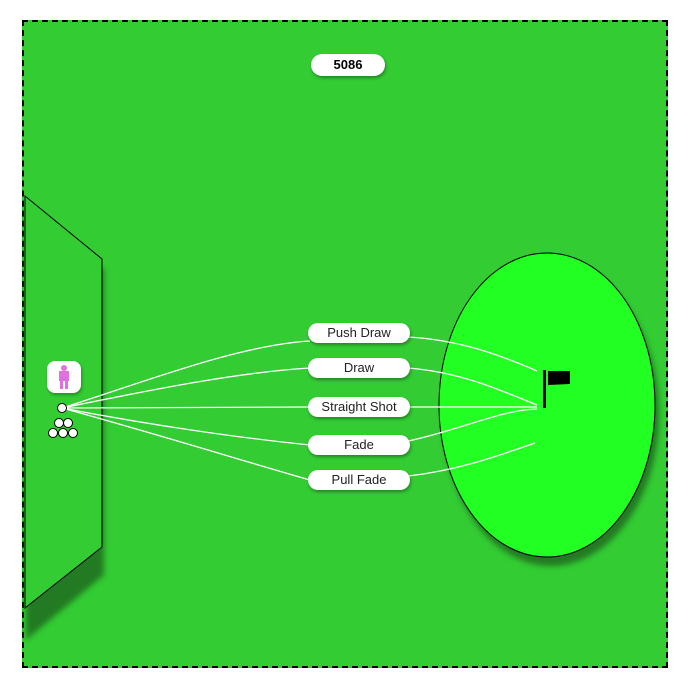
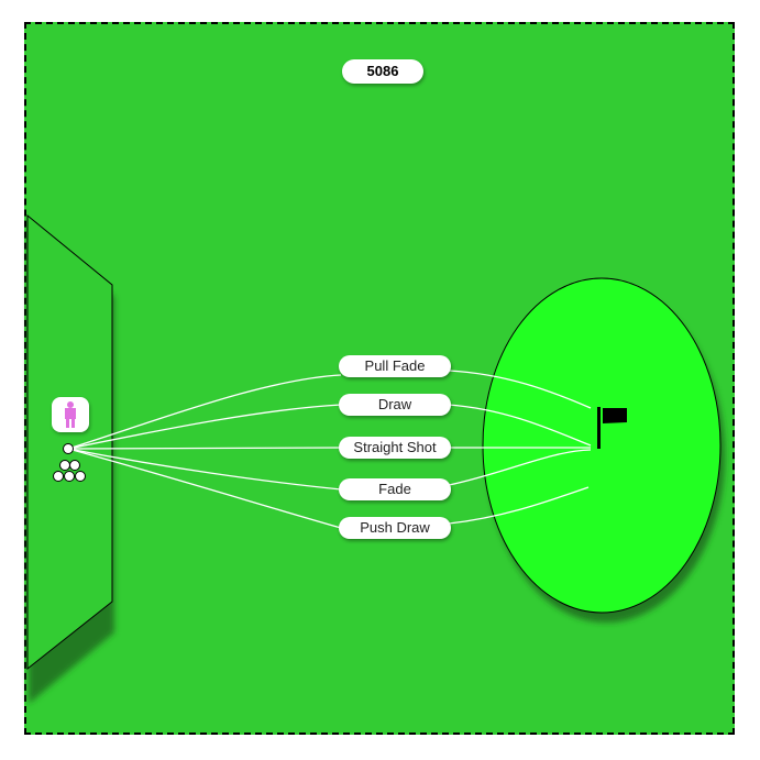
  5086
- Push Draw
+ Pull Fade
  Draw
  Straight Shot
  Fade
- Pull Fade
+ Push Draw
